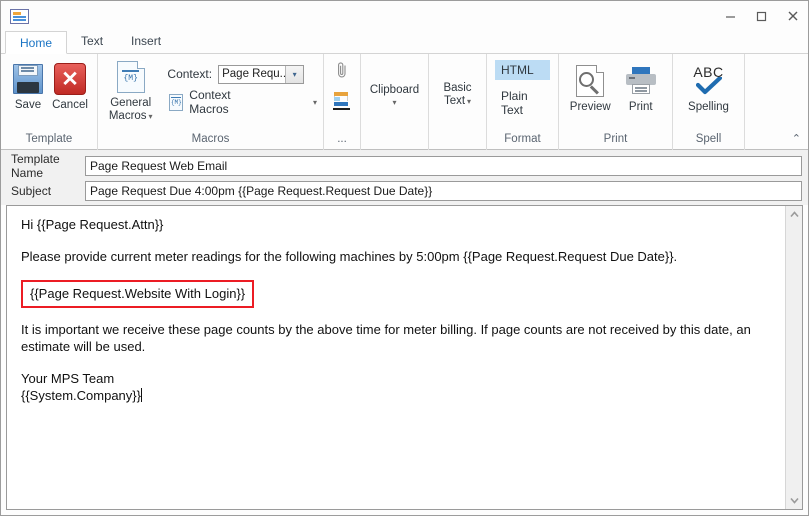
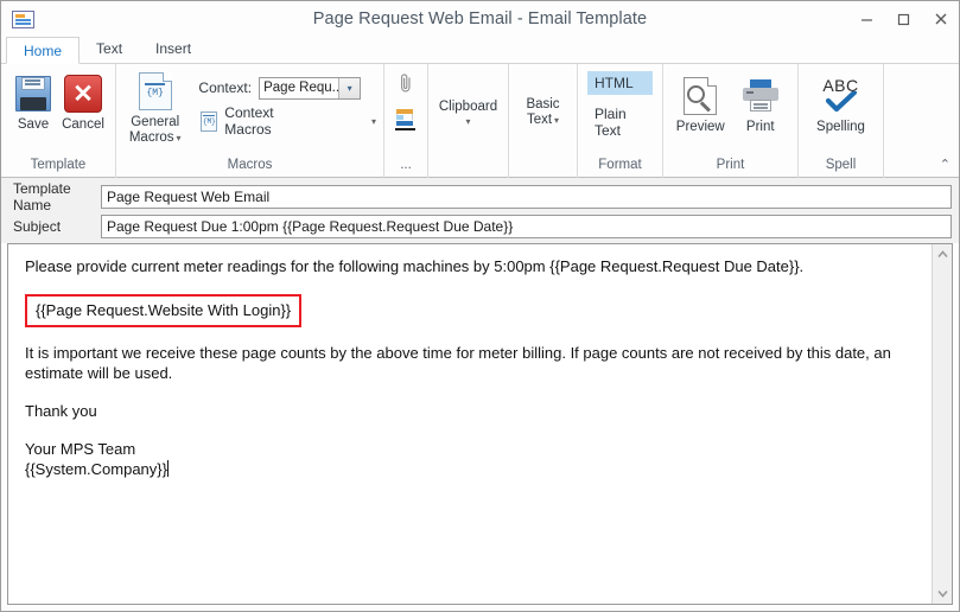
+ Page Request Web Email - Email Template
  Home
  Text
  Insert
  Save
  ✕
  Cancel
  Template
  {M}
  General Macros ▾
  Context:
  Page Requ.
  ▾
  Context Macros
  ▾
  Macros
  ...
  Clipboard
  ▾
  Basic Text ▾
  HTML
  Plain Text
  Format
  Preview
  Print
  Print
  ABC
  Spelling
  Spell
  ⌃
  Template Name
  Page Request Web Email
  Subject
- Page Request Due 4:00pm {{Page Request.Request Due Date}}
+ Page Request Due 1:00pm {{Page Request.Request Due Date}}
- Hi {{Page Request.Attn}}
  Please provide current meter readings for the following machines by 5:00pm {{Page Request.Request Due Date}}.
  {{Page Request.Website With Login}}
  It is important we receive these page counts by the above time for meter billing. If page counts are not received by this date, an estimate will be used.
+ Thank you
  Your MPS Team
  {{System.Company}}
